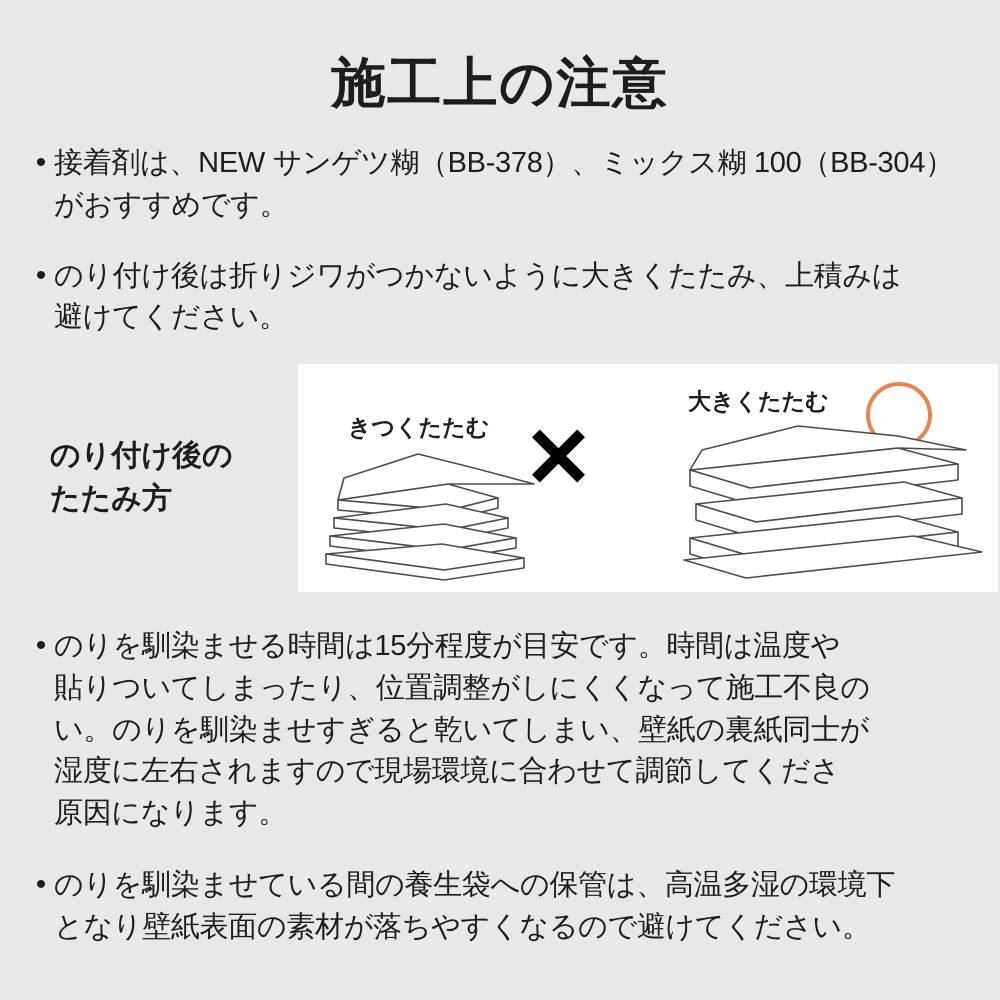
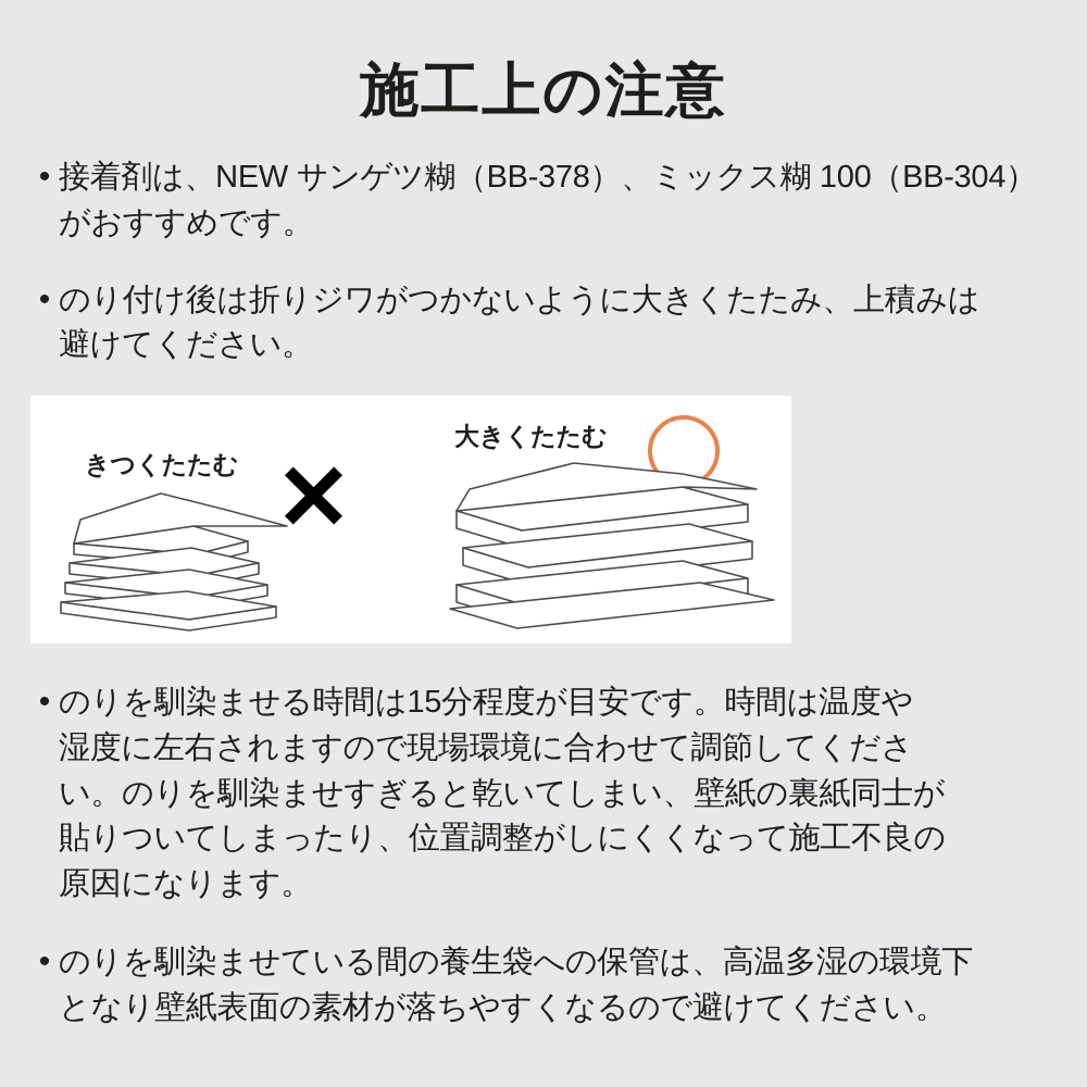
  施工上の注意
  •
  接着剤は、NEW サンゲツ糊（BB-378）、ミックス糊 100（BB-304）
  がおすすめです。
  •
  のり付け後は折りジワがつかないように大きくたたみ、上積みは
  避けてください。
- のり付け後の
- たたみ方
  きつくたたむ
  大きくたたむ
  •
  のりを馴染ませる時間は15分程度が目安です。時間は温度や
- 貼りついてしまったり、位置調整がしにくくなって施工不良の
+ 湿度に左右されますので現場環境に合わせて調節してくださ
  い。のりを馴染ませすぎると乾いてしまい、壁紙の裏紙同士が
- 湿度に左右されますので現場環境に合わせて調節してくださ
+ 貼りついてしまったり、位置調整がしにくくなって施工不良の
  原因になります。
  •
  のりを馴染ませている間の養生袋への保管は、高温多湿の環境下
  となり壁紙表面の素材が落ちやすくなるので避けてください。
